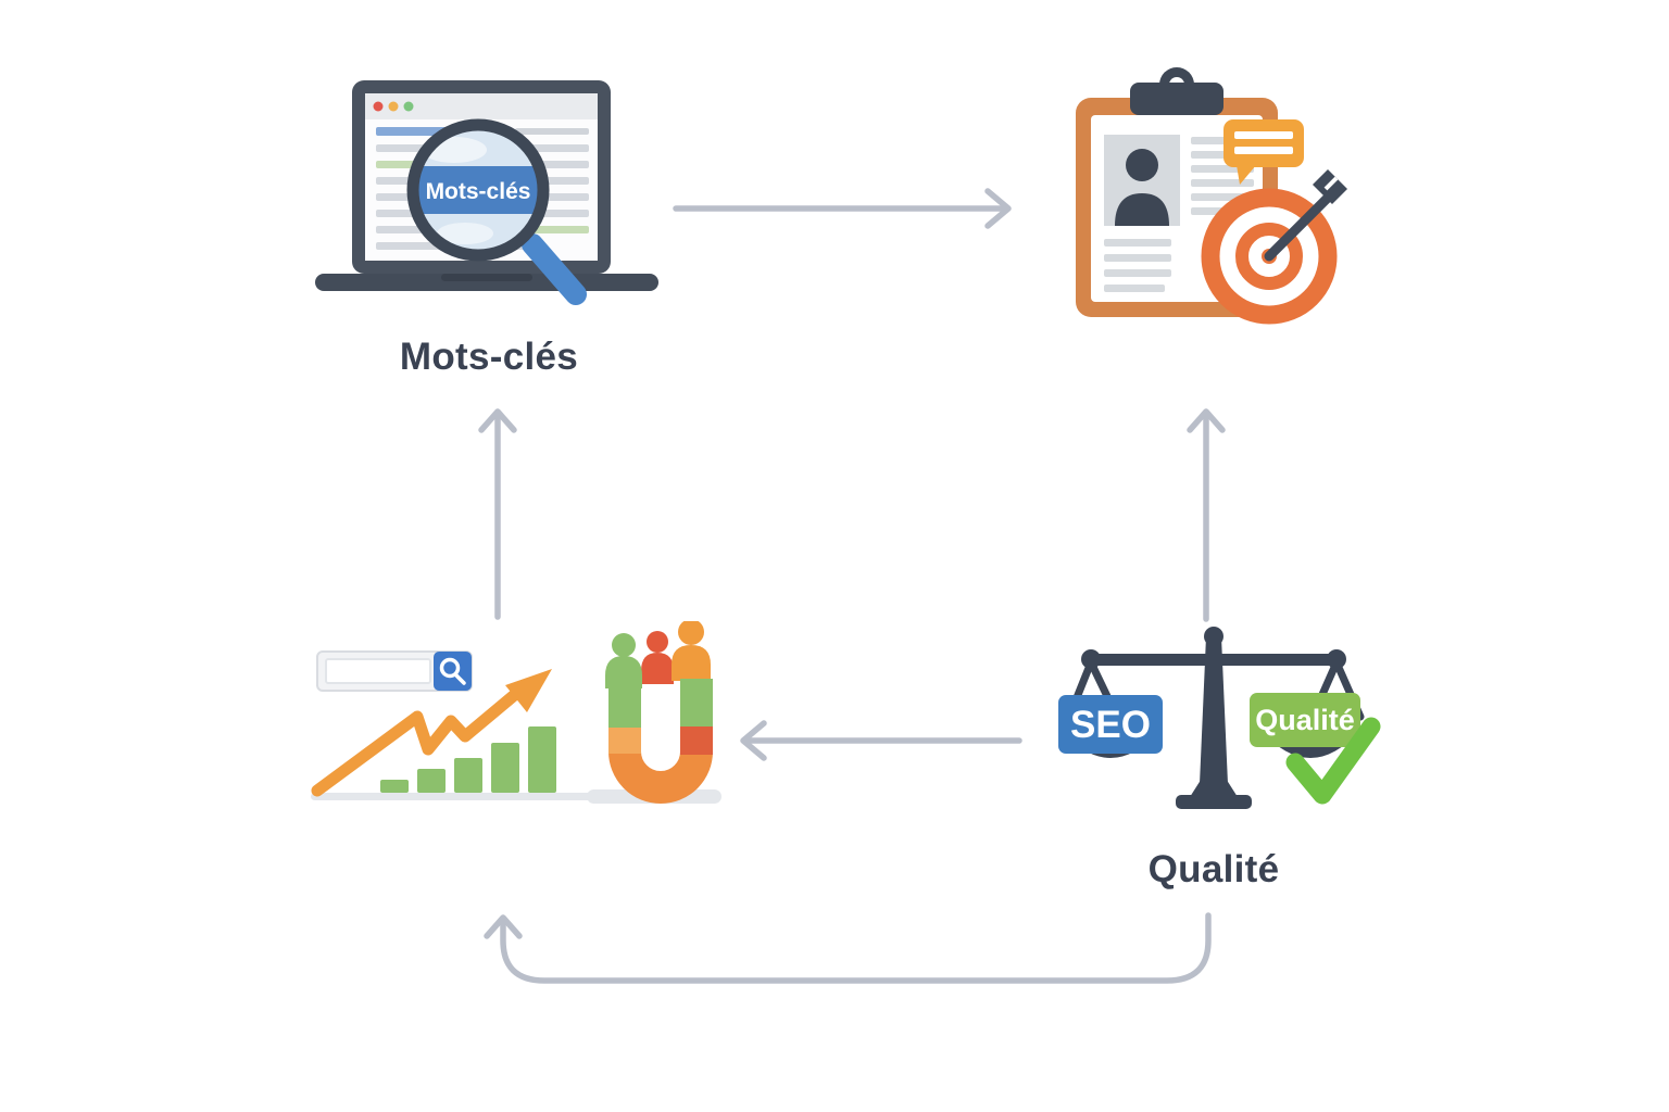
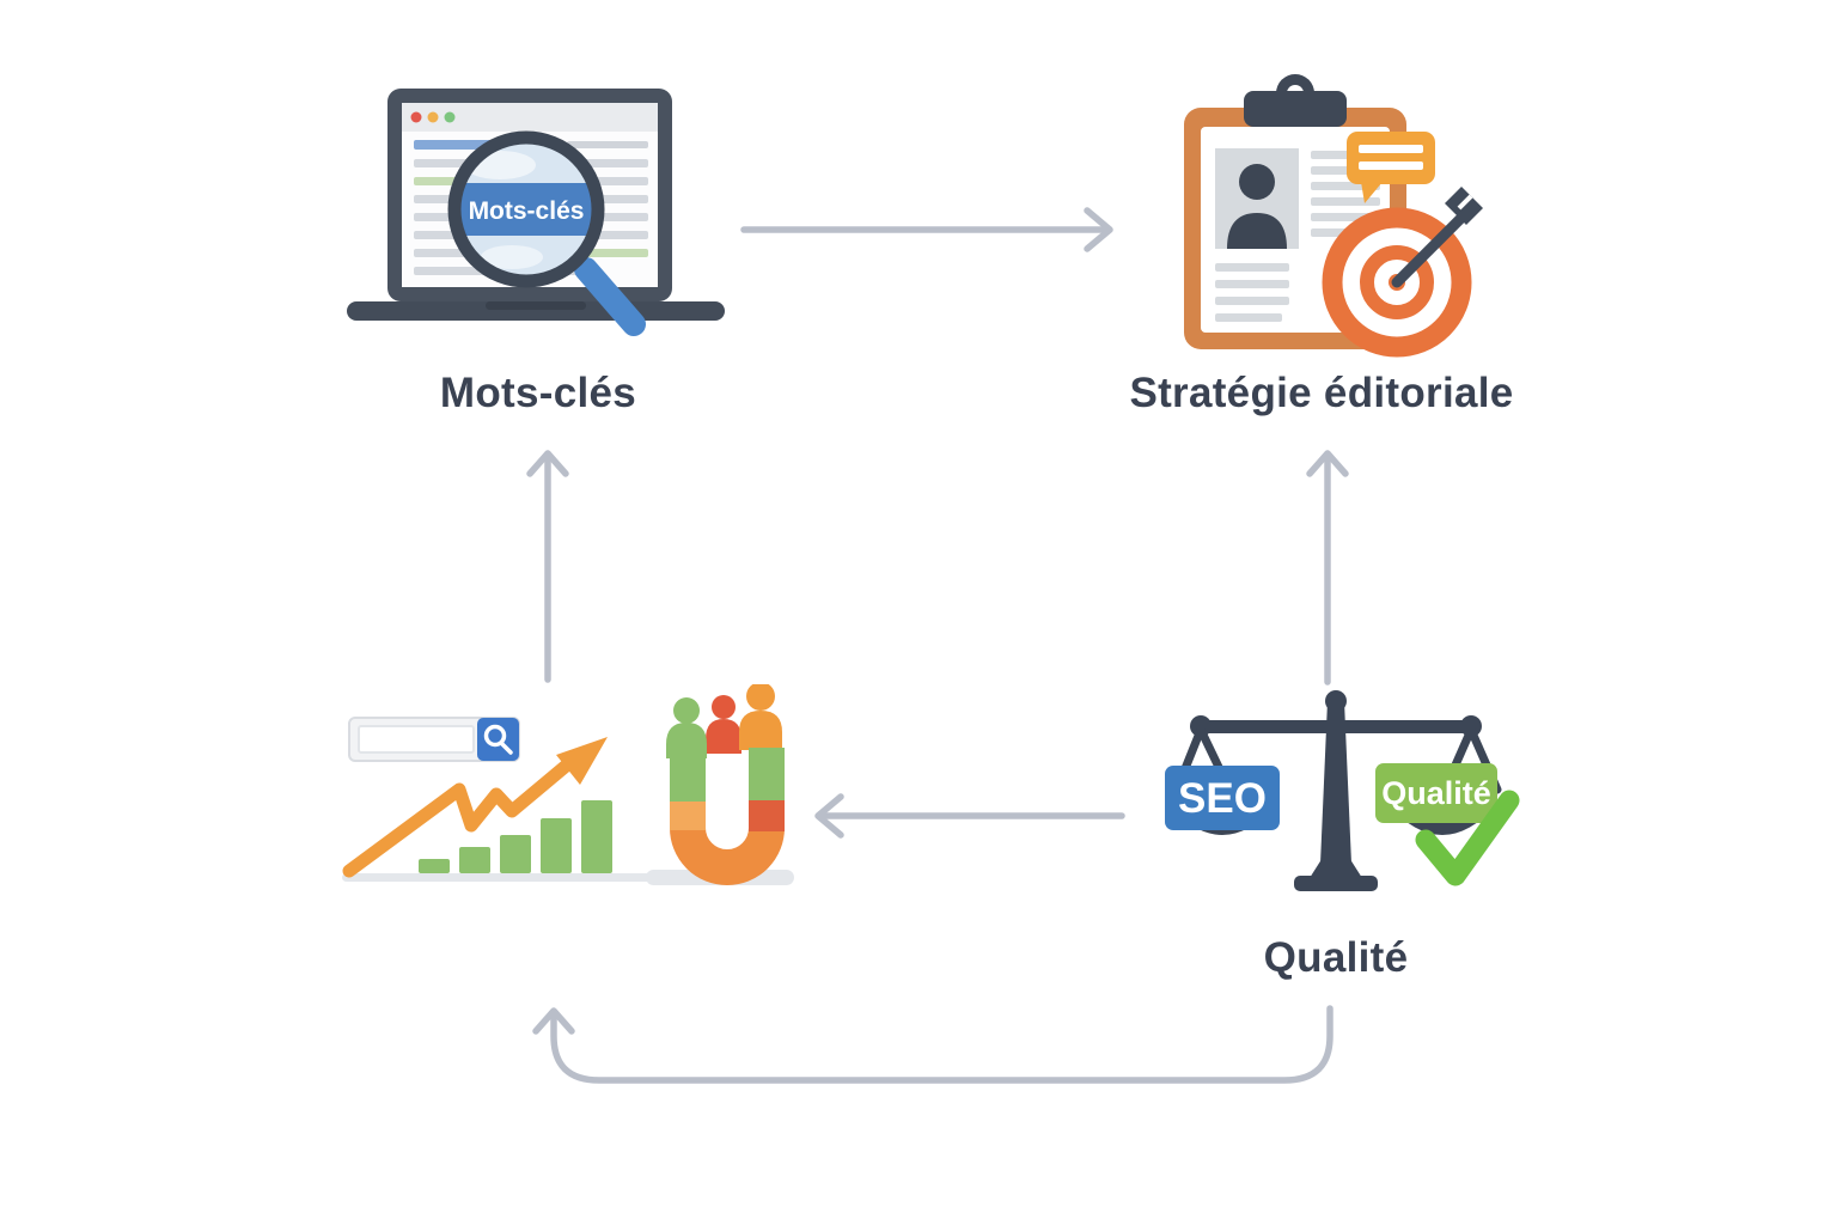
  Mots-clés
  SEO
  Qualité
  Mots-clés
+ Stratégie éditoriale
  Qualité
